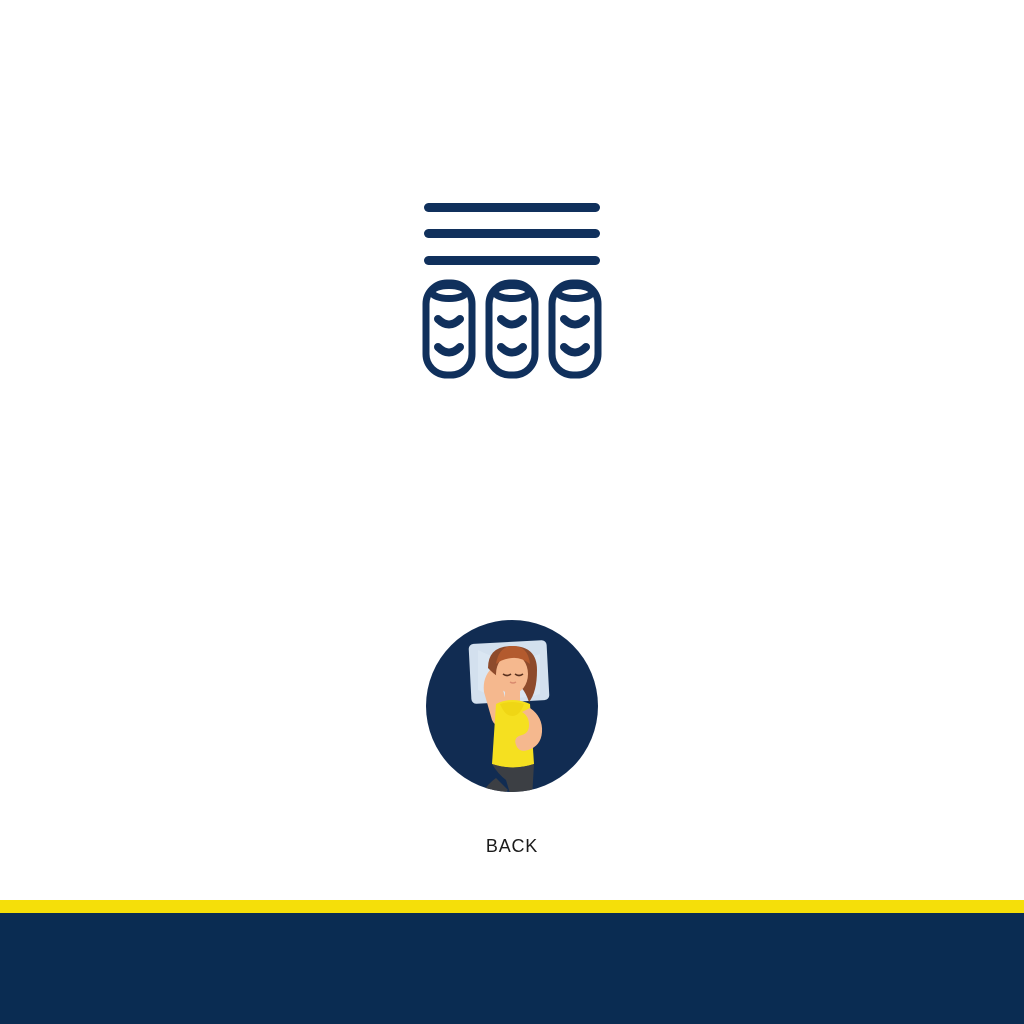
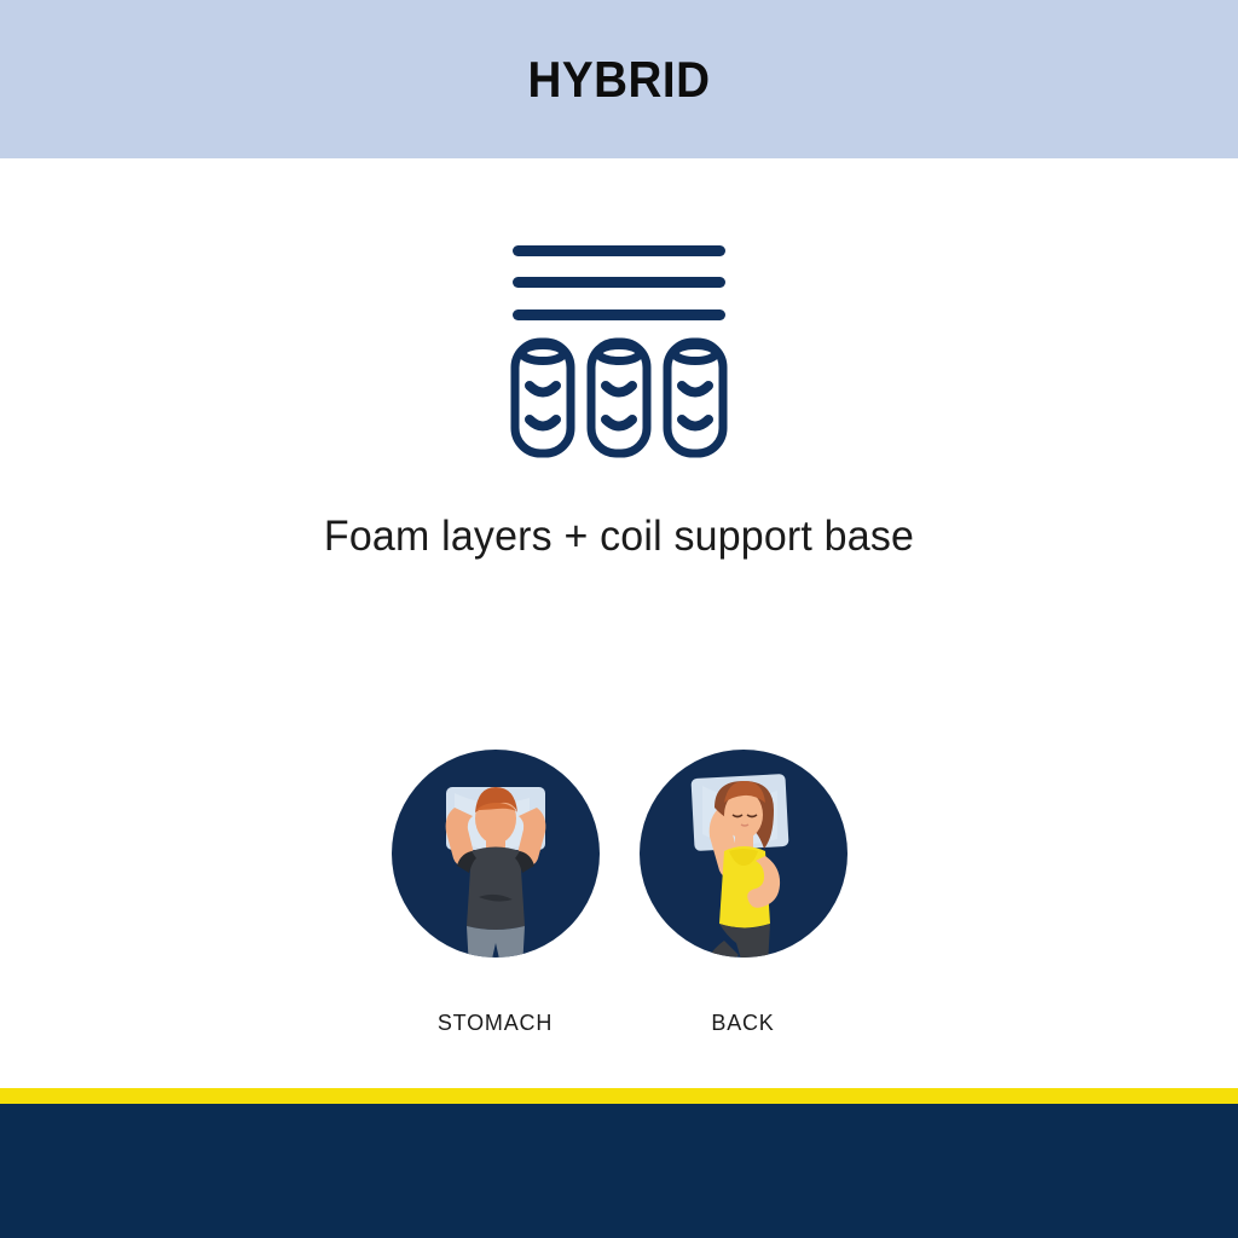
+ HYBRID
+ Foam layers + coil support base
+ STOMACH
  BACK
